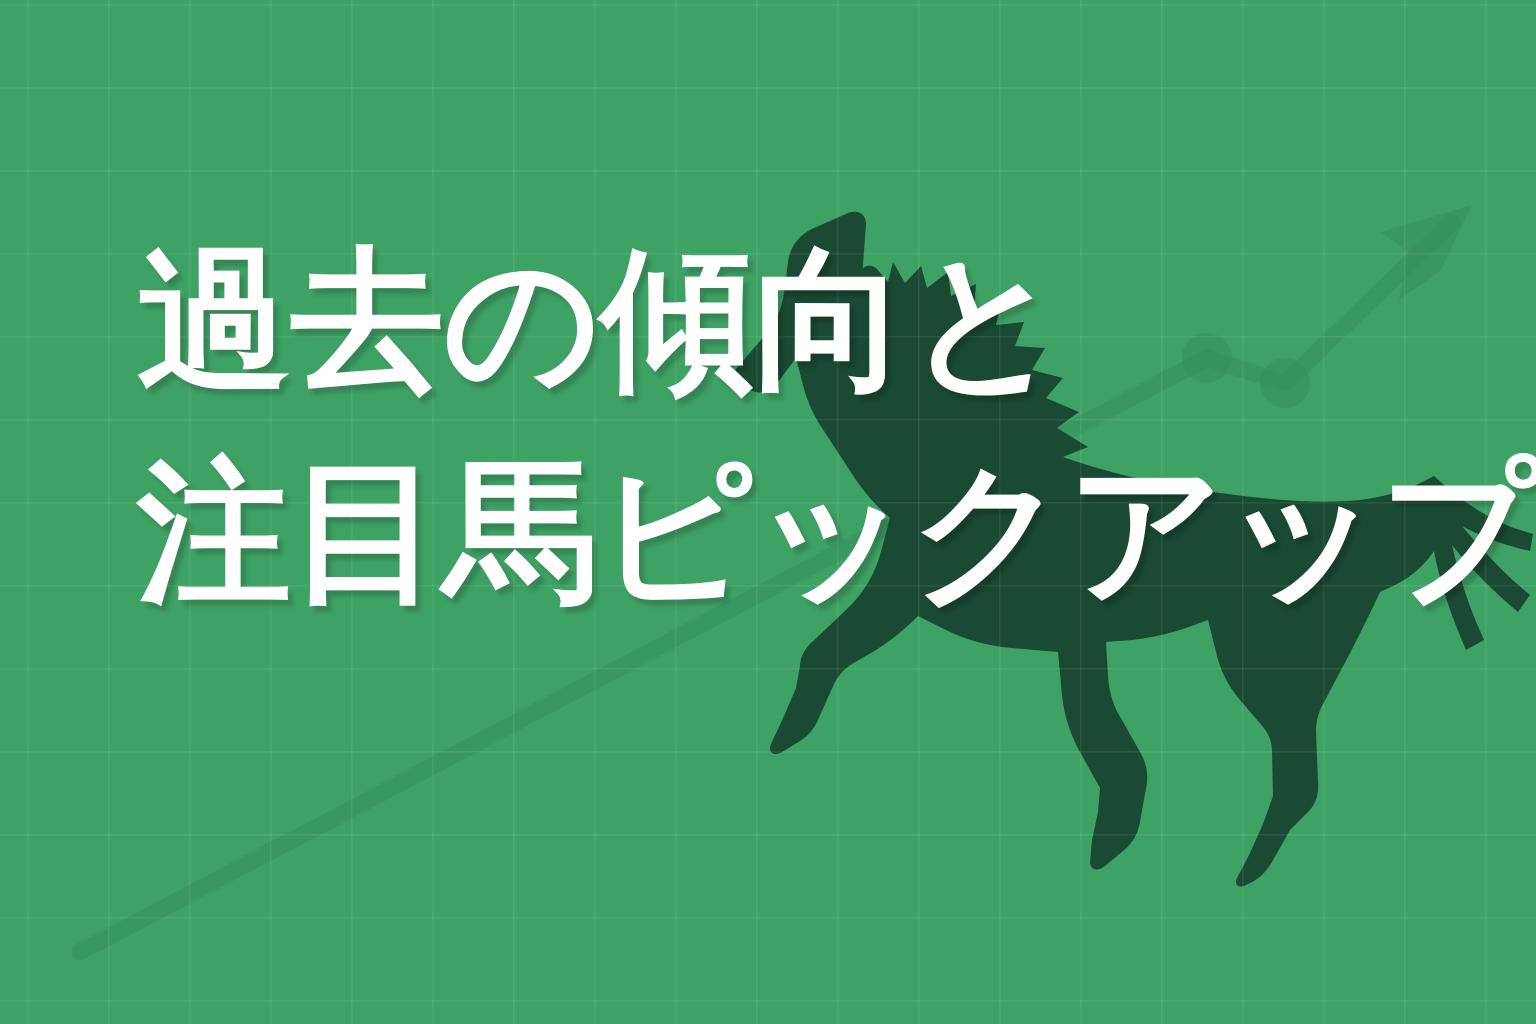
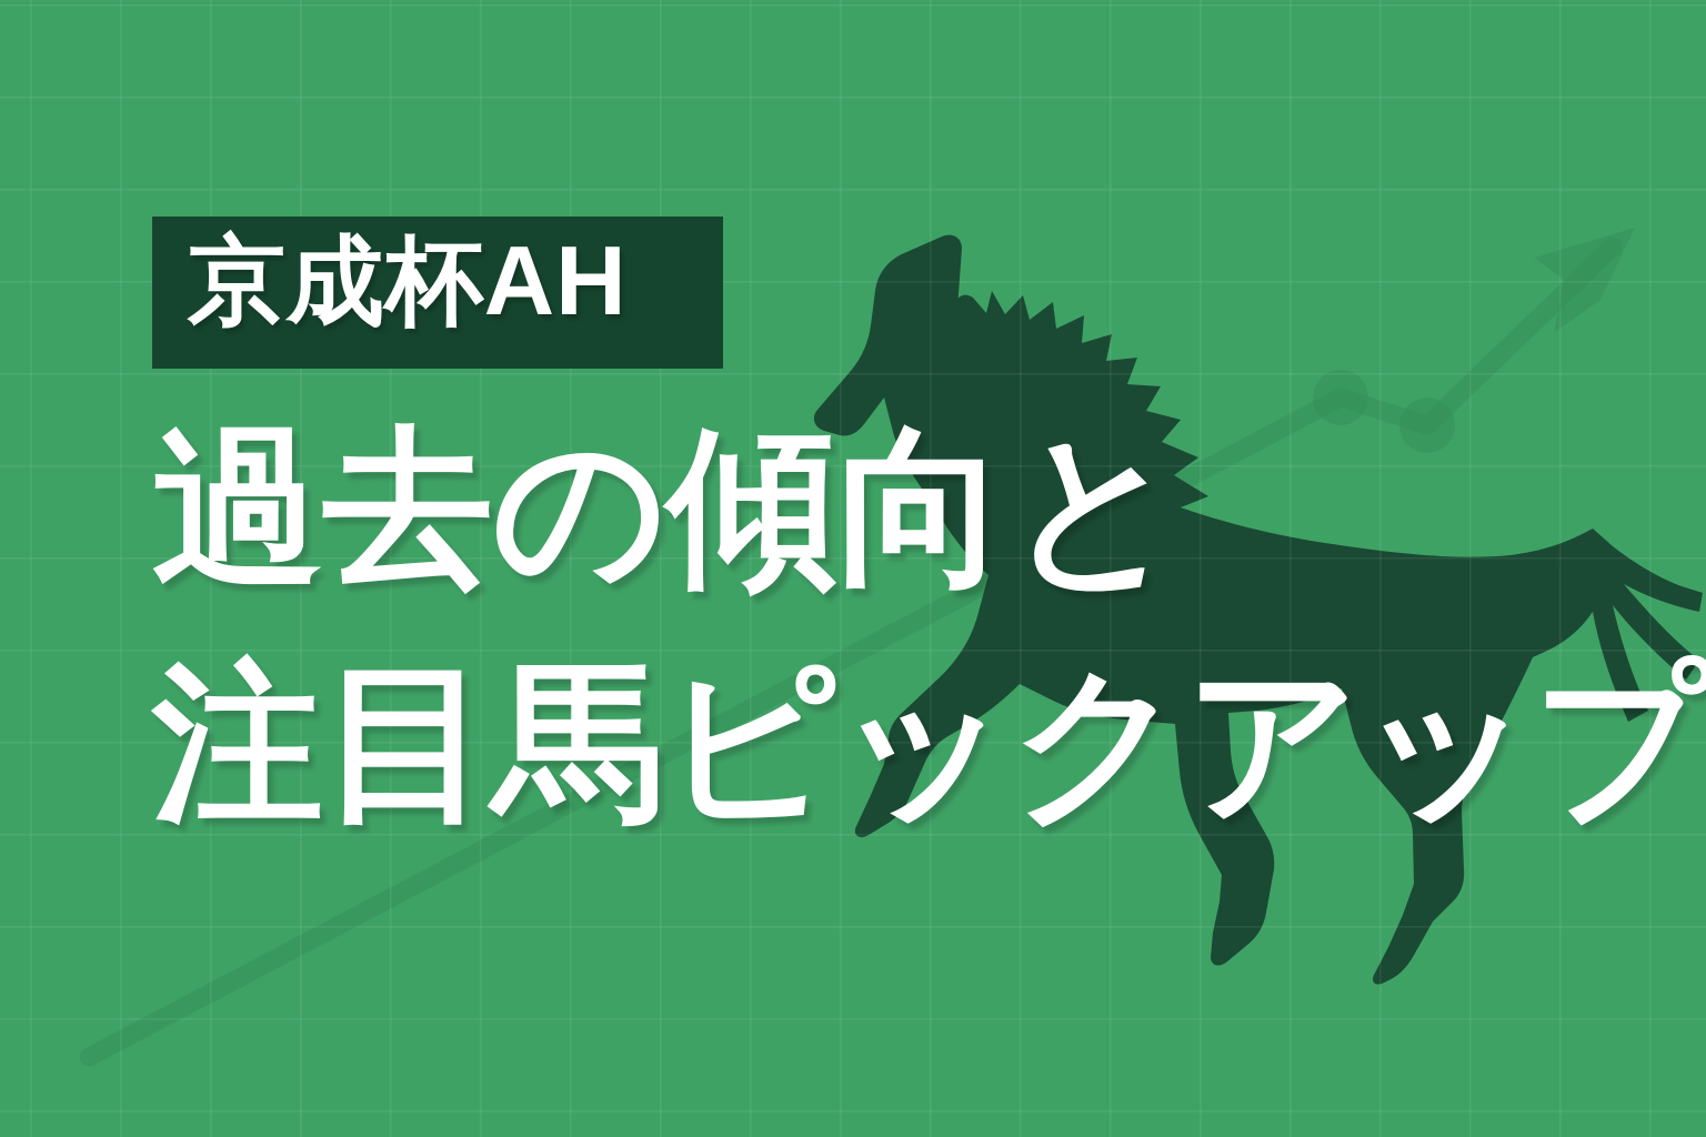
+ 京成杯AH
  過去の傾向と
  注目馬ピックアップ
